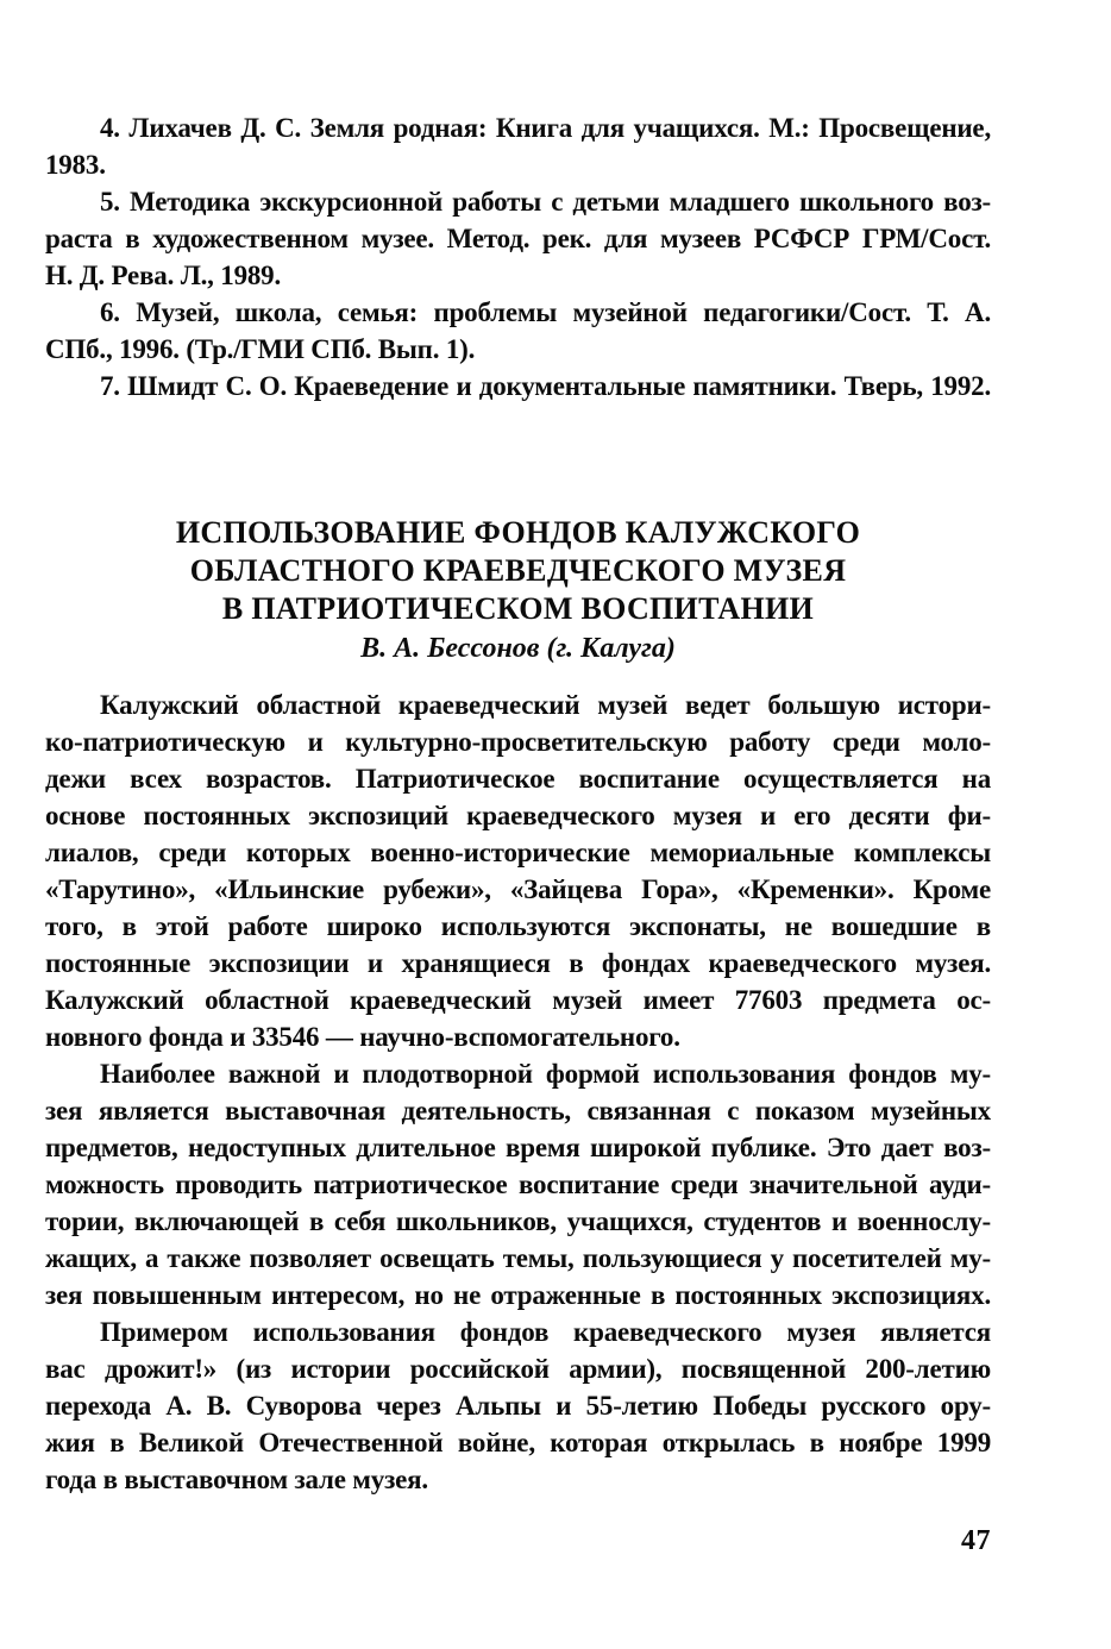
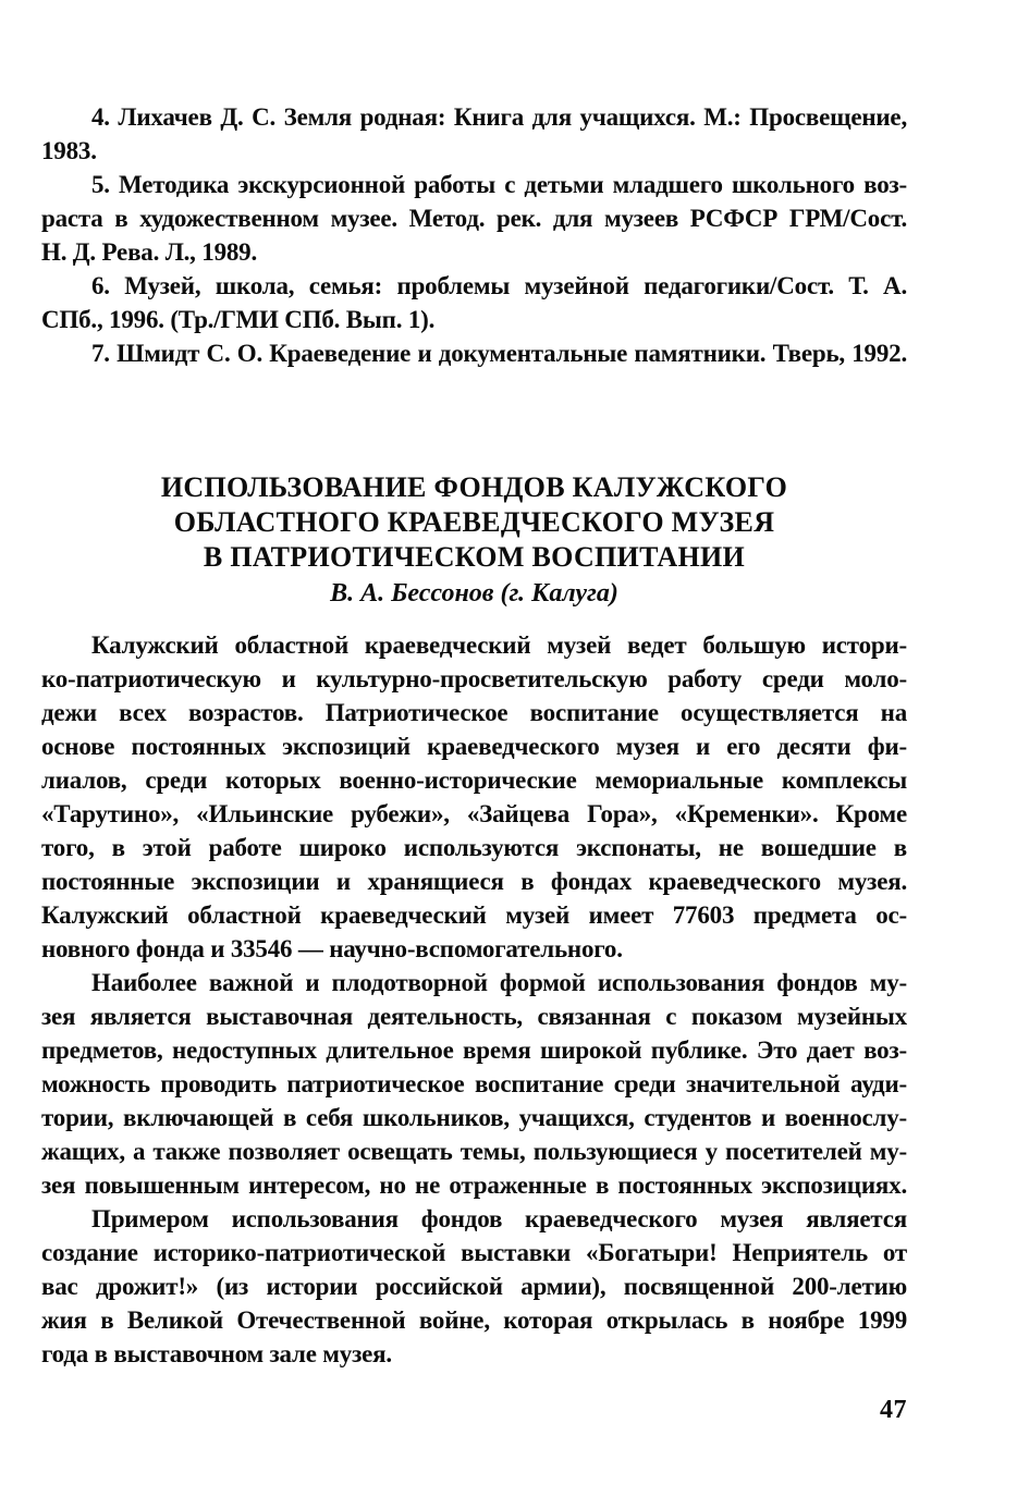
  4. Лихачев Д. С. Земля родная: Книга для учащихся. М.: Просвещение,
  1983.
  5. Методика экскурсионной работы с детьми младшего школьного воз-
  раста в художественном музее. Метод. рек. для музеев РСФСР ГРМ/Сост.
  Н. Д. Рева. Л., 1989.
  6. Музей, школа, семья: проблемы музейной педагогики/Сост. Т. А.
  СПб., 1996. (Тр./ГМИ СПб. Вып. 1).
  7. Шмидт С. О. Краеведение и документальные памятники. Тверь, 1992.
  ИСПОЛЬЗОВАНИЕ ФОНДОВ КАЛУЖСКОГО
  ОБЛАСТНОГО КРАЕВЕДЧЕСКОГО МУЗЕЯ
  В ПАТРИОТИЧЕСКОМ ВОСПИТАНИИ
  В. А. Бессонов (г. Калуга)
  Калужский областной краеведческий музей ведет большую истори-
  ко-патриотическую и культурно-просветительскую работу среди моло-
  дежи всех возрастов. Патриотическое воспитание осуществляется на
  основе постоянных экспозиций краеведческого музея и его десяти фи-
  лиалов, среди которых военно-исторические мемориальные комплексы
  «Тарутино», «Ильинские рубежи», «Зайцева Гора», «Кременки». Кроме
  того, в этой работе широко используются экспонаты, не вошедшие в
  постоянные экспозиции и хранящиеся в фондах краеведческого музея.
  Калужский областной краеведческий музей имеет 77603 предмета ос-
  новного фонда и 33546 — научно-вспомогательного.
  Наиболее важной и плодотворной формой использования фондов му-
  зея является выставочная деятельность, связанная с показом музейных
  предметов, недоступных длительное время широкой публике. Это дает воз-
  можность проводить патриотическое воспитание среди значительной ауди-
  тории, включающей в себя школьников, учащихся, студентов и военнослу-
  жащих, а также позволяет освещать темы, пользующиеся у посетителей му-
  зея повышенным интересом, но не отраженные в постоянных экспозициях.
  Примером использования фондов краеведческого музея является
+ создание историко-патриотической выставки «Богатыри! Неприятель от
  вас дрожит!» (из истории российской армии), посвященной 200-летию
- перехода А. В. Суворова через Альпы и 55-летию Победы русского ору-
  жия в Великой Отечественной войне, которая открылась в ноябре 1999
  года в выставочном зале музея.
  47
